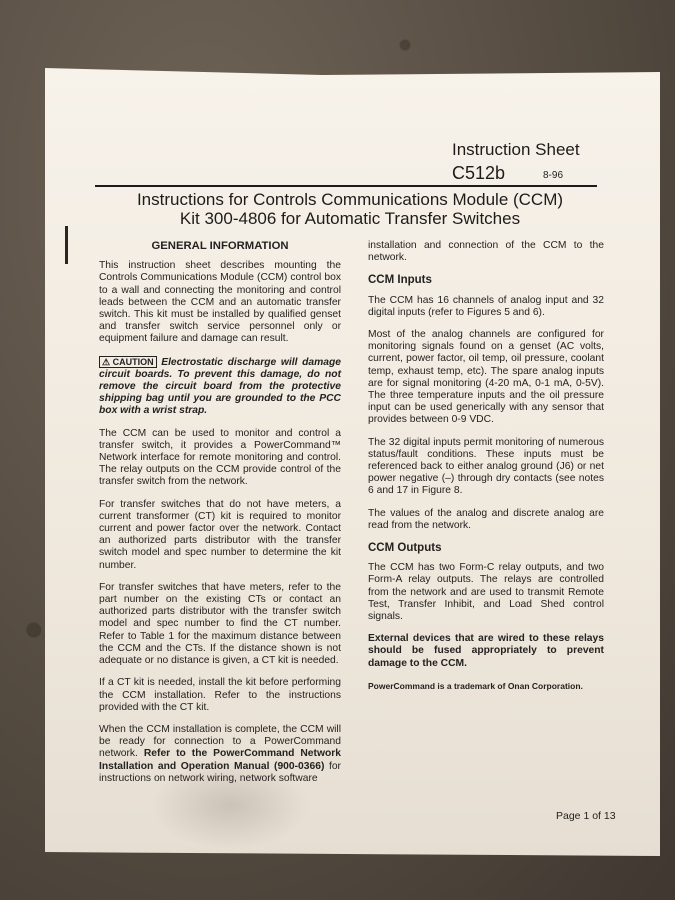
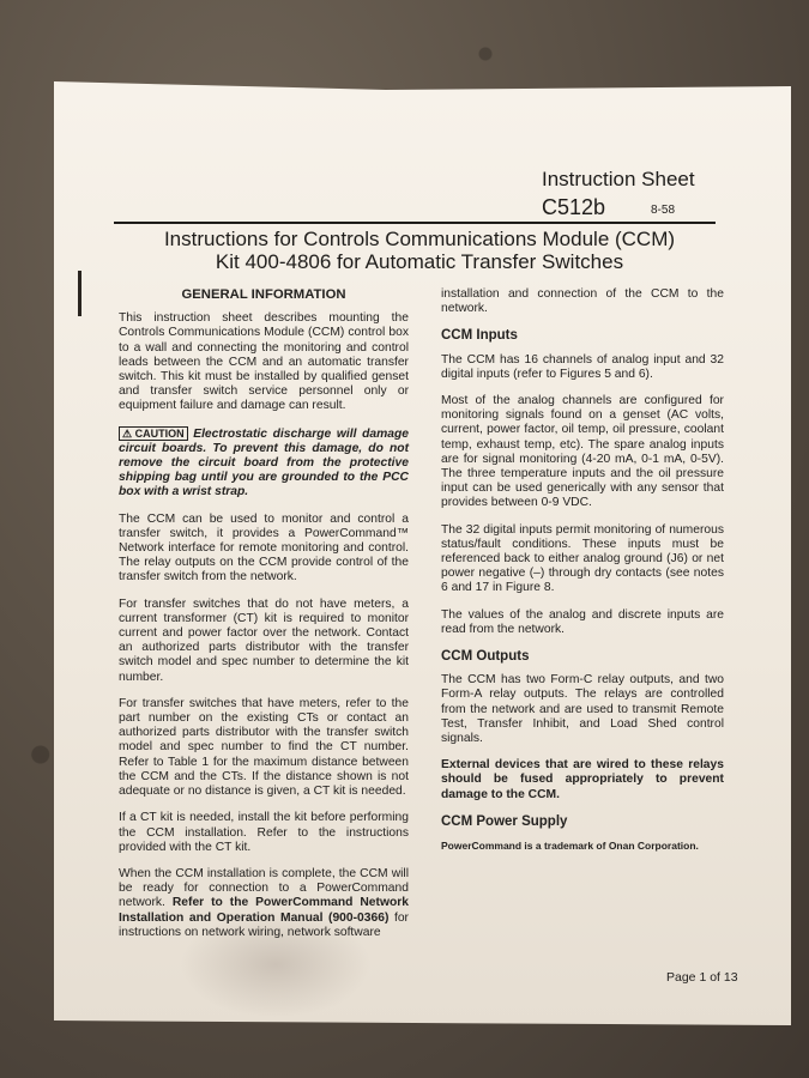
  Instruction Sheet
  C512b
- 8-96
+ 8-58
  Instructions for Controls Communications Module (CCM)
- Kit 300-4806 for Automatic Transfer Switches
+ Kit 400-4806 for Automatic Transfer Switches
  GENERAL INFORMATION
  This instruction sheet describes mounting the Controls Communications Module (CCM) control box to a wall and connecting the monitoring and control leads between the CCM and an automatic transfer switch. This kit must be installed by qualified genset and transfer switch service personnel only or equipment failure and damage can result.
  ⚠ CAUTION Electrostatic discharge will damage circuit boards. To prevent this damage, do not remove the circuit board from the protective shipping bag until you are grounded to the PCC box with a wrist strap.
  The CCM can be used to monitor and control a transfer switch, it provides a PowerCommand™ Network interface for remote monitoring and control. The relay outputs on the CCM provide control of the transfer switch from the network.
  For transfer switches that do not have meters, a current transformer (CT) kit is required to monitor current and power factor over the network. Contact an authorized parts distributor with the transfer switch model and spec number to determine the kit number.
  For transfer switches that have meters, refer to the part number on the existing CTs or contact an authorized parts distributor with the transfer switch model and spec number to find the CT number. Refer to Table 1 for the maximum distance between the CCM and the CTs. If the distance shown is not adequate or no distance is given, a CT kit is needed.
  If a CT kit is needed, install the kit before performing the CCM installation. Refer to the instructions provided with the CT kit.
  When the CCM installation is complete, the CCM will be ready for connection to a PowerCommand network. Refer to the PowerCommand Network Installation and Operation Manual (900-0366) for instructions on network wiring, network software
  installation and connection of the CCM to the network.
  CCM Inputs
  The CCM has 16 channels of analog input and 32 digital inputs (refer to Figures 5 and 6).
  Most of the analog channels are configured for monitoring signals found on a genset (AC volts, current, power factor, oil temp, oil pressure, coolant temp, exhaust temp, etc). The spare analog inputs are for signal monitoring (4-20 mA, 0-1 mA, 0-5V). The three temperature inputs and the oil pressure input can be used generically with any sensor that provides between 0-9 VDC.
  The 32 digital inputs permit monitoring of numerous status/fault conditions. These inputs must be referenced back to either analog ground (J6) or net power negative (–) through dry contacts (see notes 6 and 17 in Figure 8.
- The values of the analog and discrete analog are read from the network.
+ The values of the analog and discrete inputs are read from the network.
  CCM Outputs
  The CCM has two Form-C relay outputs, and two Form-A relay outputs. The relays are controlled from the network and are used to transmit Remote Test, Transfer Inhibit, and Load Shed control signals.
  External devices that are wired to these relays should be fused appropriately to prevent damage to the CCM.
+ CCM Power Supply
  PowerCommand is a trademark of Onan Corporation.
  Page 1 of 13
